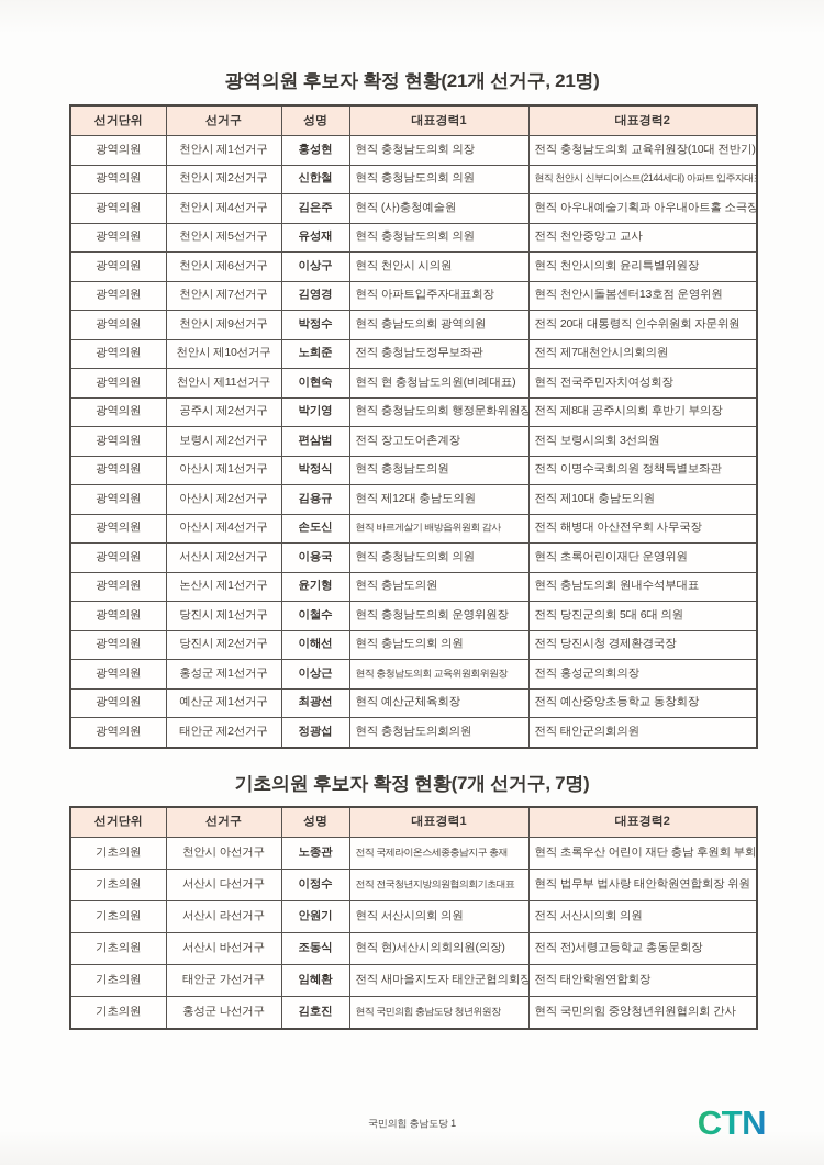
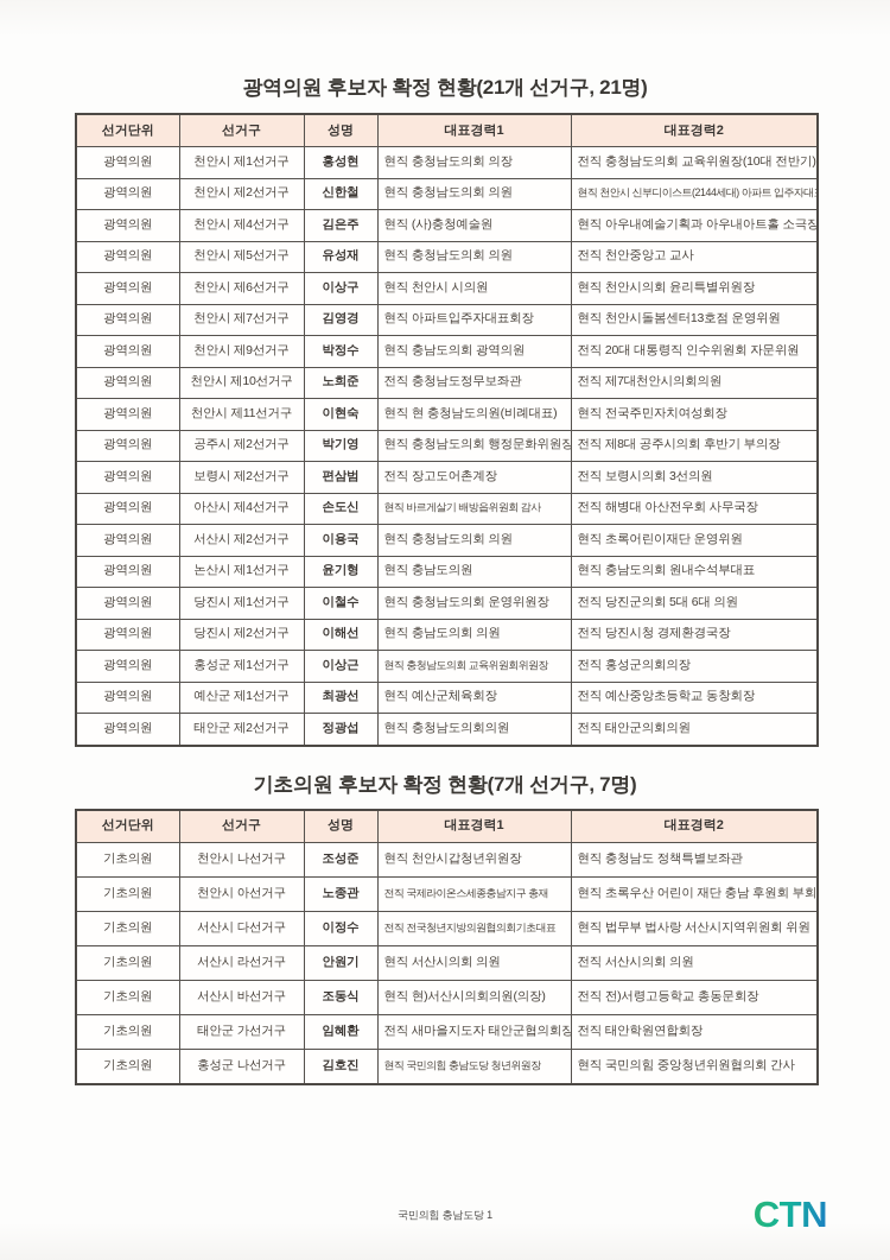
  광역의원 후보자 확정 현황(21개 선거구, 21명)
  선거단위	선거구	성명	대표경력1	대표경력2
  광역의원	천안시 제1선거구	홍성현	현직 충청남도의회 의장	전직 충청남도의회 교육위원장(10대 전반기)
  광역의원	천안시 제2선거구	신한철	현직 충청남도의회 의원	현직 천안시 신부디이스트(2144세대) 아파트 입주자대
  광역의원	천안시 제4선거구	김은주	현직 (사)충청예술원	현직 아우내예술기획과 아우내아트홀 소극장
  광역의원	천안시 제5선거구	유성재	현직 충청남도의회 의원	전직 천안중앙고 교사
  광역의원	천안시 제6선거구	이상구	현직 천안시 시의원	현직 천안시의회 윤리특별위원장
  광역의원	천안시 제7선거구	김영경	현직 아파트입주자대표회장	현직 천안시돌봄센터13호점 운영위원
  광역의원	천안시 제9선거구	박정수	현직 충남도의회 광역의원	전직 20대 대통령직 인수위원회 자문위원
  광역의원	천안시 제10선거구	노희준	전직 충청남도정무보좌관	전직 제7대천안시의회의원
  광역의원	천안시 제11선거구	이현숙	현직 현 충청남도의원(비례대표)	현직 전국주민자치여성회장
  광역의원	공주시 제2선거구	박기영	현직 충청남도의회 행정문화위원장	전직 제8대 공주시의회 후반기 부의장
  광역의원	보령시 제2선거구	편삼범	전직 장고도어촌계장	전직 보령시의회 3선의원
- 광역의원	아산시 제1선거구	박정식	현직 충청남도의원	전직 이명수국회의원 정책특별보좌관
- 광역의원	아산시 제2선거구	김용규	현직 제12대 충남도의원	전직 제10대 충남도의원
  광역의원	아산시 제4선거구	손도신	현직 바르게살기 배방읍위원회 감사	전직 해병대 아산전우회 사무국장
  광역의원	서산시 제2선거구	이용국	현직 충청남도의회 의원	현직 초록어린이재단 운영위원
  광역의원	논산시 제1선거구	윤기형	현직 충남도의원	현직 충남도의회 원내수석부대표
  광역의원	당진시 제1선거구	이철수	현직 충청남도의회 운영위원장	전직 당진군의회 5대 6대 의원
  광역의원	당진시 제2선거구	이해선	현직 충남도의회 의원	전직 당진시청 경제환경국장
  광역의원	홍성군 제1선거구	이상근	현직 충청남도의회 교육위원회위원장	전직 홍성군의회의장
  광역의원	예산군 제1선거구	최광선	현직 예산군체육회장	전직 예산중앙초등학교 동창회장
  광역의원	태안군 제2선거구	정광섭	현직 충청남도의회의원	전직 태안군의회의원
  기초의원 후보자 확정 현황(7개 선거구, 7명)
  선거단위	선거구	성명	대표경력1	대표경력2
+ 기초의원	천안시 나선거구	조성준	현직 천안시갑청년위원장	현직 충청남도 정책특별보좌관
  기초의원	천안시 아선거구	노종관	전직 국제라이온스세종충남지구 총재	현직 초록우산 어린이 재단 충남 후원회 부회
- 기초의원	서산시 다선거구	이정수	전직 전국청년지방의원협의회기초대표	현직 법무부 법사랑 태안학원연합회장 위원
+ 기초의원	서산시 다선거구	이정수	전직 전국청년지방의원협의회기초대표	현직 법무부 법사랑 서산시지역위원회 위원
  기초의원	서산시 라선거구	안원기	현직 서산시의회 의원	전직 서산시의회 의원
  기초의원	서산시 바선거구	조동식	현직 현)서산시의회의원(의장)	전직 전)서령고등학교 총동문회장
  기초의원	태안군 가선거구	임혜환	전직 새마을지도자 태안군협의회장	전직 태안학원연합회장
  기초의원	홍성군 나선거구	김호진	현직 국민의힘 충남도당 청년위원장	현직 국민의힘 중앙청년위원협의회 간사
  국민의힘 충남도당 1
  CTN
